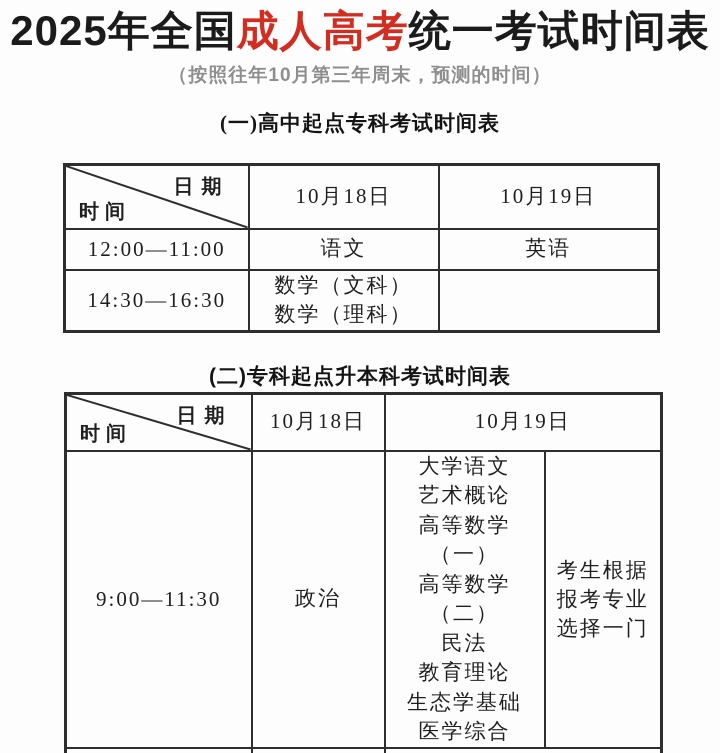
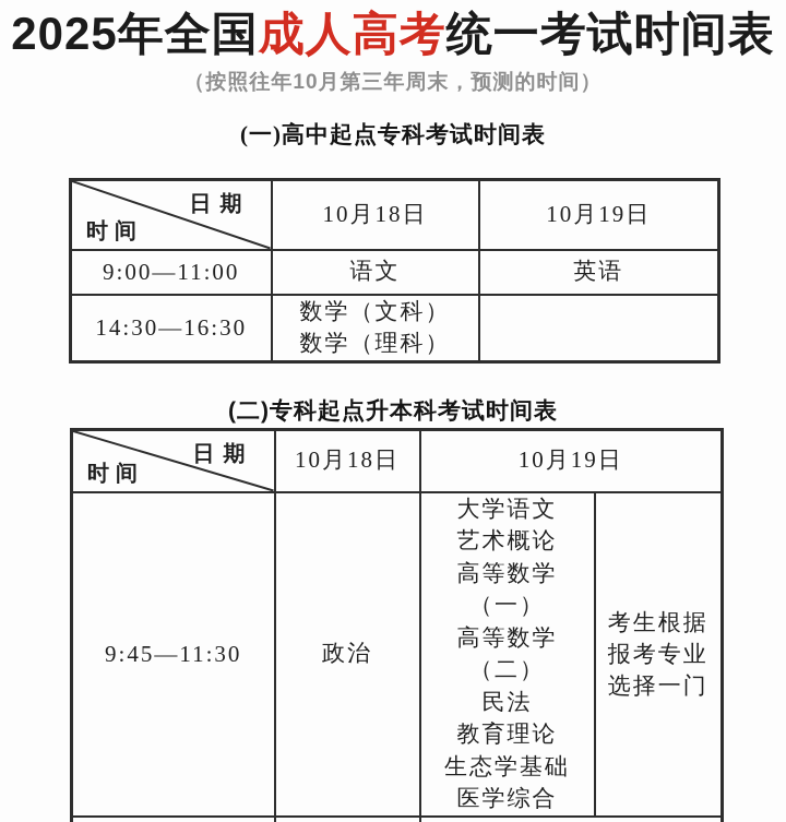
  2025年全国成人高考统一考试时间表
  （按照往年10月第三年周末，预测的时间）
  (一)高中起点专科考试时间表
  日期 时间	10月18日	10月19日
- 12:00—11:00	语文	英语
+ 9:00—11:00	语文	英语
  14:30—16:30	数学（文科） 数学（理科）
  (二)专科起点升本科考试时间表
  日期 时间	10月18日	10月19日
- 9:00—11:30	政治	大学语文 艺术概论 高等数学（一） 高等数学（二） 民法 教育理论 生态学基础 医学综合	考生根据 报考专业 选择一门
+ 9:45—11:30	政治	大学语文 艺术概论 高等数学（一） 高等数学（二） 民法 教育理论 生态学基础 医学综合	考生根据 报考专业 选择一门
